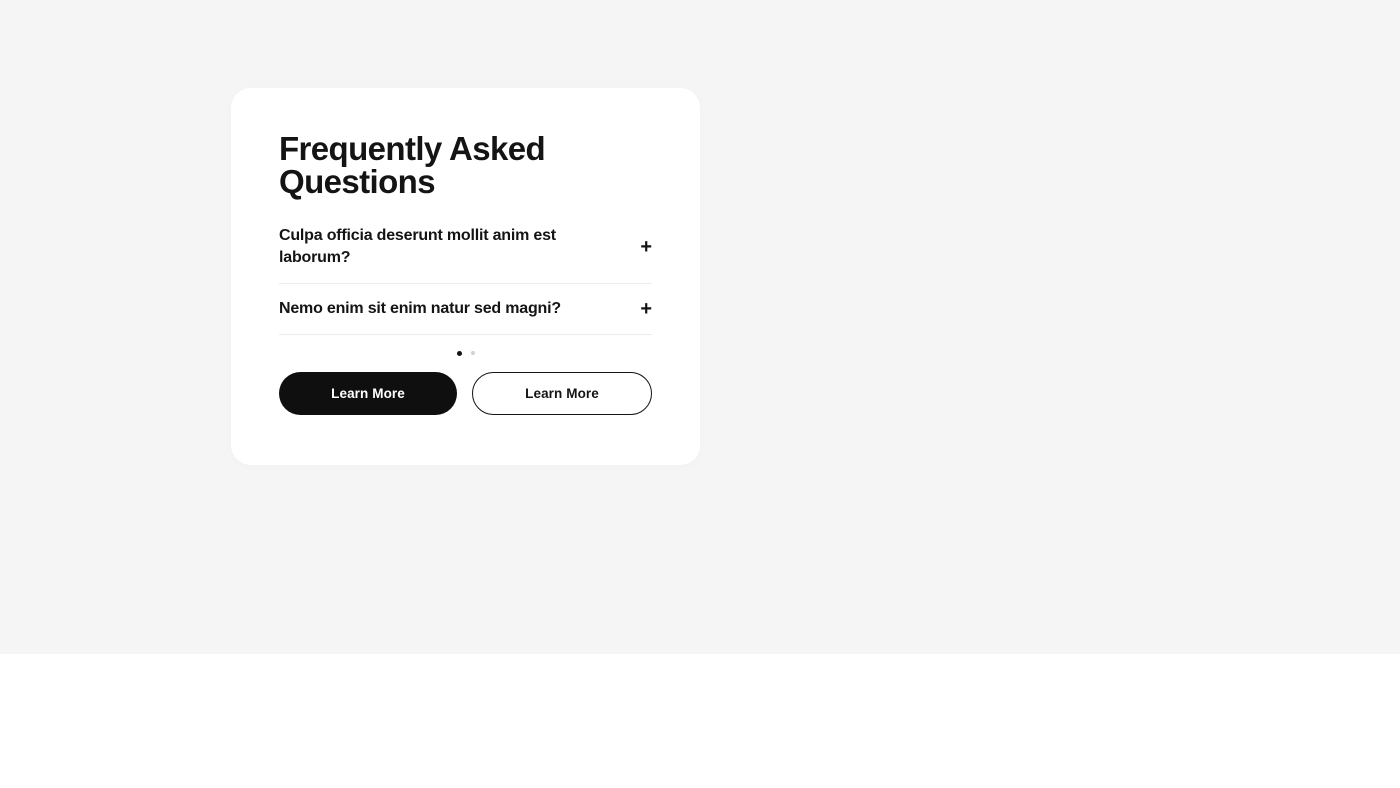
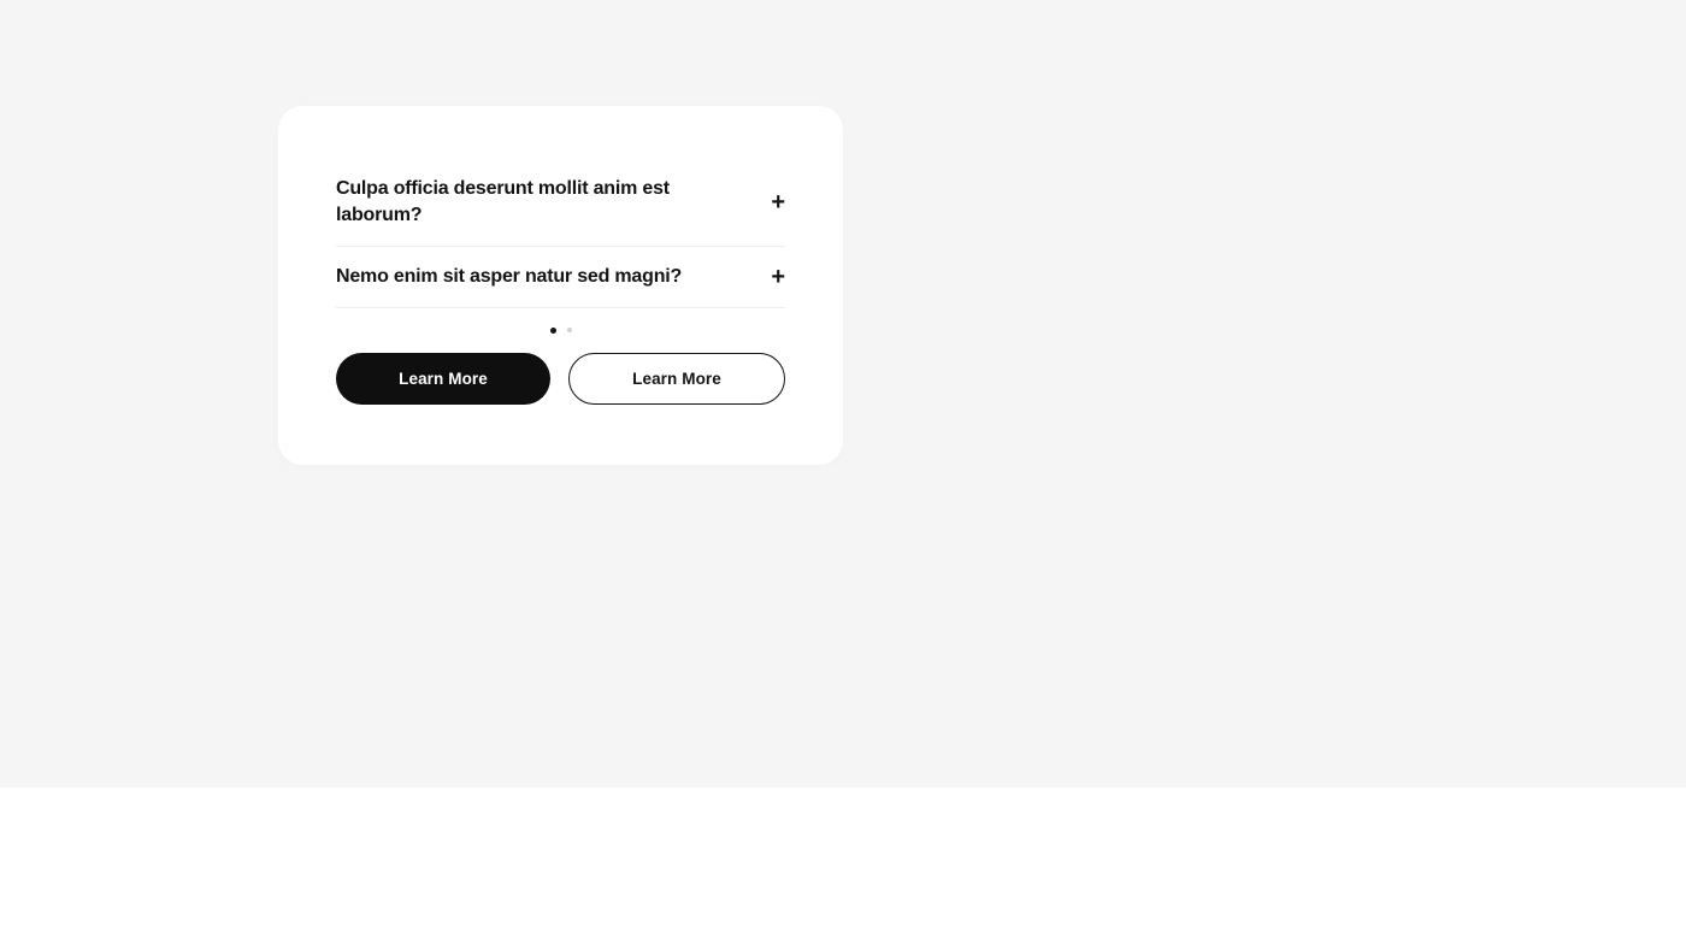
- Frequently Asked Questions
  Culpa officia deserunt mollit anim est laborum?
  +
- Nemo enim sit enim natur sed magni?
+ Nemo enim sit asper natur sed magni?
  +
  Learn More
  Learn More
